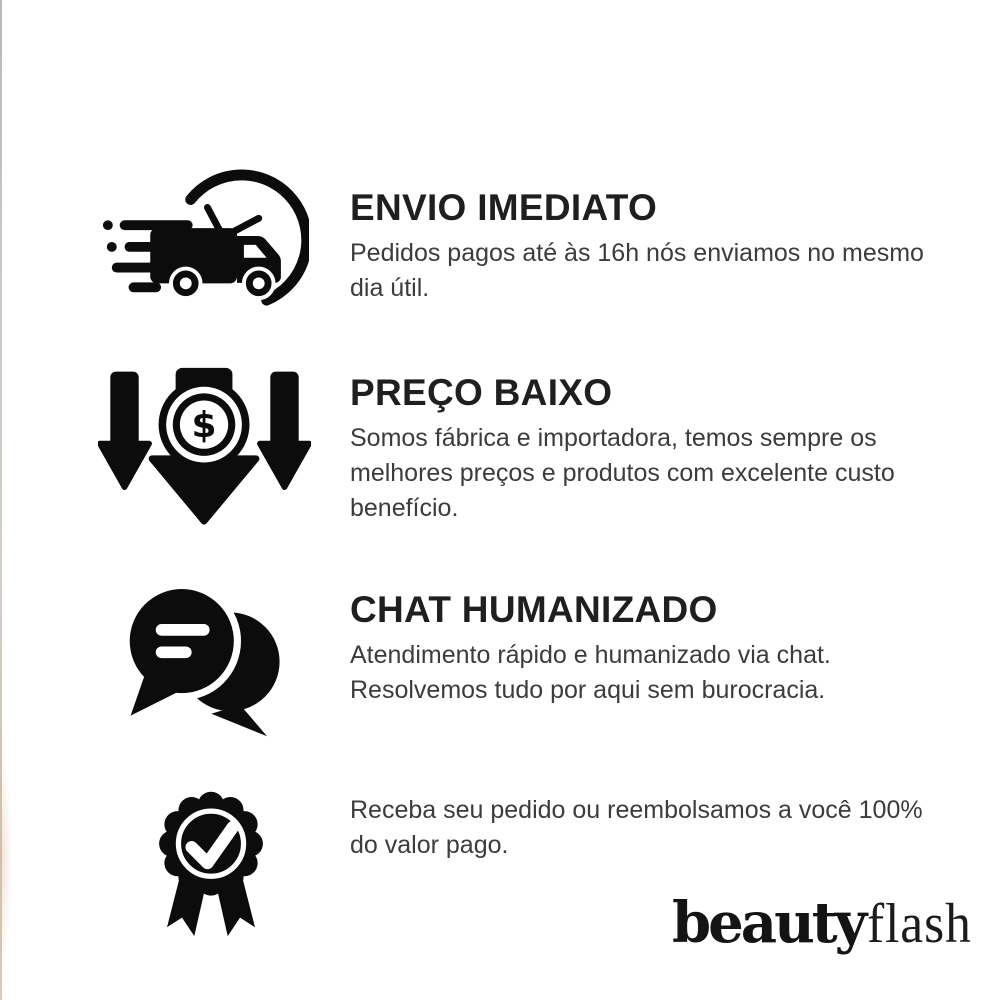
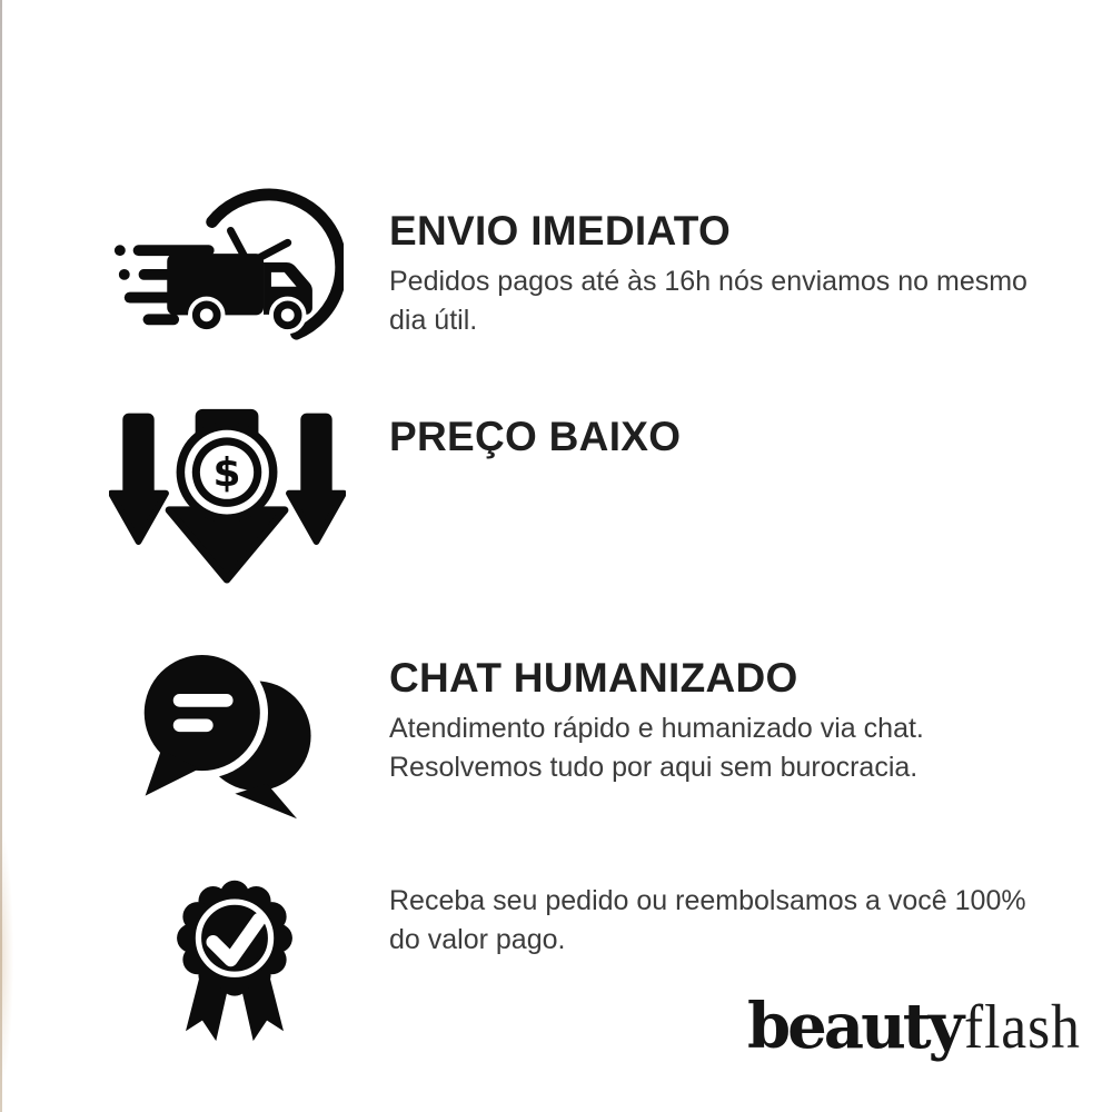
  ENVIO IMEDIATO
  Pedidos pagos até às 16h nós enviamos no mesmo
  dia útil.
  $
  PREÇO BAIXO
- Somos fábrica e importadora, temos sempre os
- melhores preços e produtos com excelente custo
- benefício.
  CHAT HUMANIZADO
  Atendimento rápido e humanizado via chat.
  Resolvemos tudo por aqui sem burocracia.
  Receba seu pedido ou reembolsamos a você 100%
  do valor pago.
  beauty
  flash
